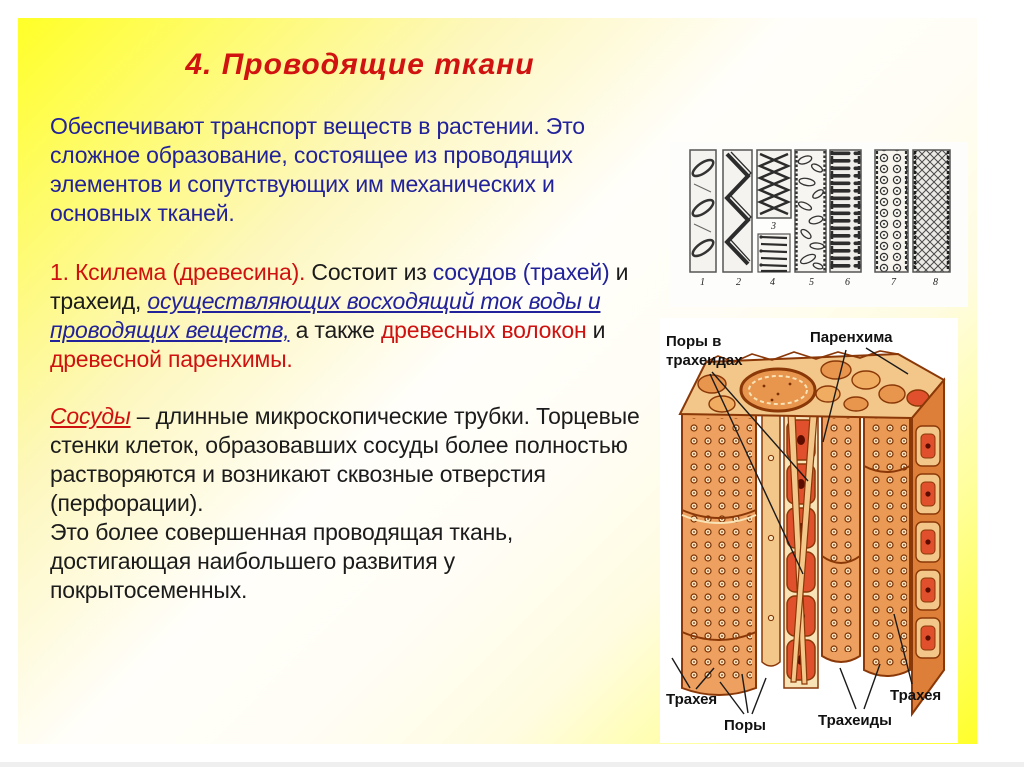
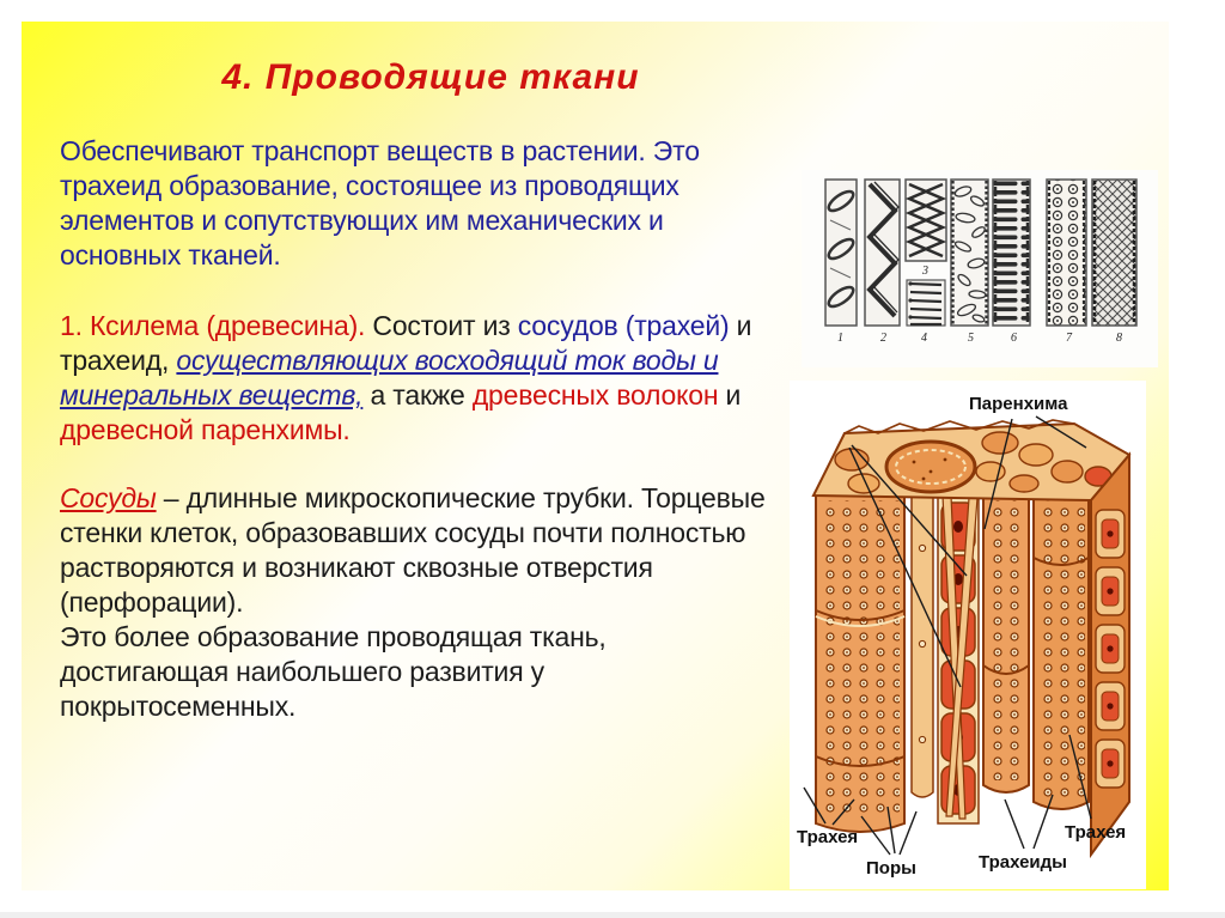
  4. Проводящие ткани
- Обеспечивают транспорт веществ в растении. Это сложное образование, состоящее из проводящих элементов и сопутствующих им механических и основных тканей.
+ Обеспечивают транспорт веществ в растении. Это трахеид образование, состоящее из проводящих элементов и сопутствующих им механических и основных тканей.
- 1. Ксилема (древесина). Состоит из сосудов (трахей) и трахеид, осуществляющих восходящий ток воды и проводящих веществ, а также древесных волокон и древесной паренхимы.
+ 1. Ксилема (древесина). Состоит из сосудов (трахей) и трахеид, осуществляющих восходящий ток воды и минеральных веществ, а также древесных волокон и древесной паренхимы.
- Сосуды – длинные микроскопические трубки. Торцевые стенки клеток, образовавших сосуды более полностью растворяются и возникают сквозные отверстия (перфорации).
+ Сосуды – длинные микроскопические трубки. Торцевые стенки клеток, образовавших сосуды почти полностью растворяются и возникают сквозные отверстия (перфорации).
- Это более совершенная проводящая ткань, достигающая наибольшего развития у покрытосеменных.
+ Это более образование проводящая ткань, достигающая наибольшего развития у покрытосеменных.
  3
  1
  2
  4
  5
  6
  7
  8
- Поры в трахеидах
  Паренхима
  Трахея
  Поры
  Трахеиды
  Трахея
